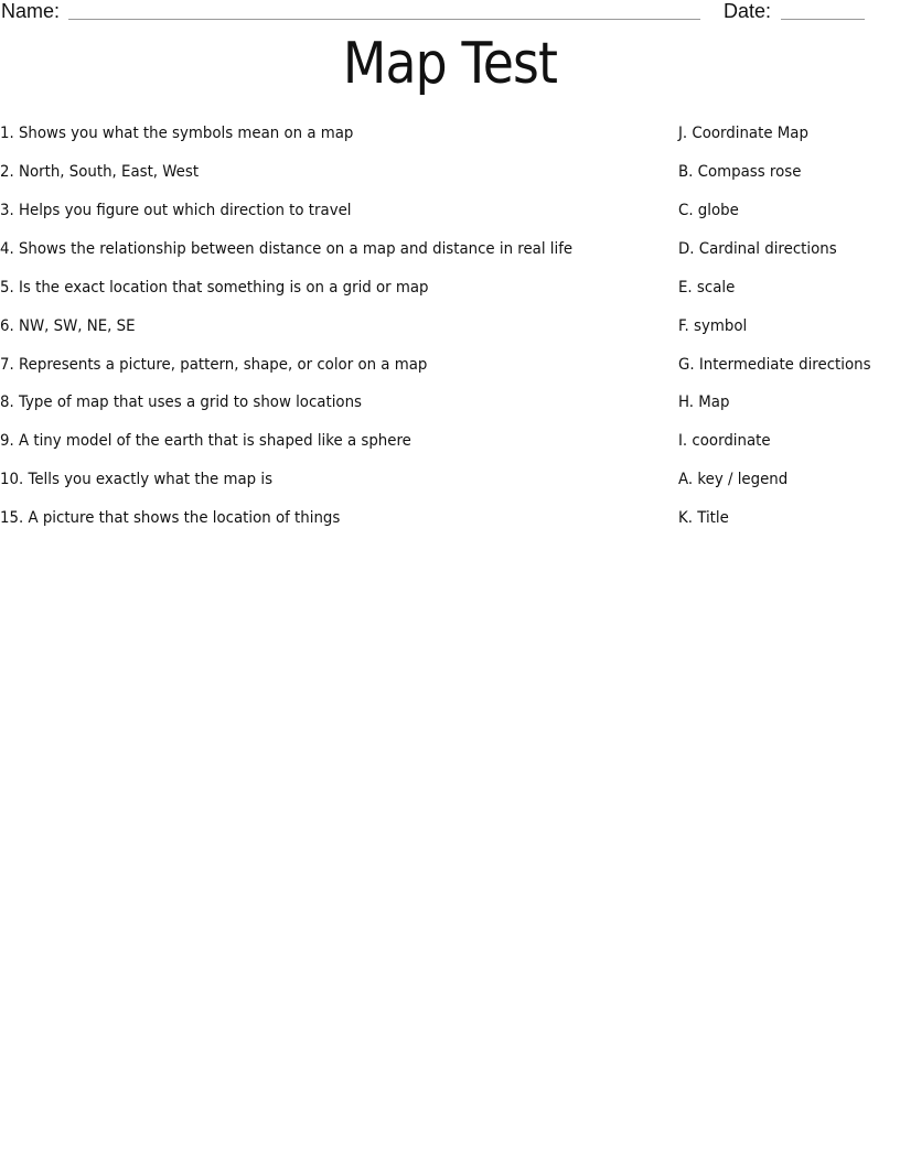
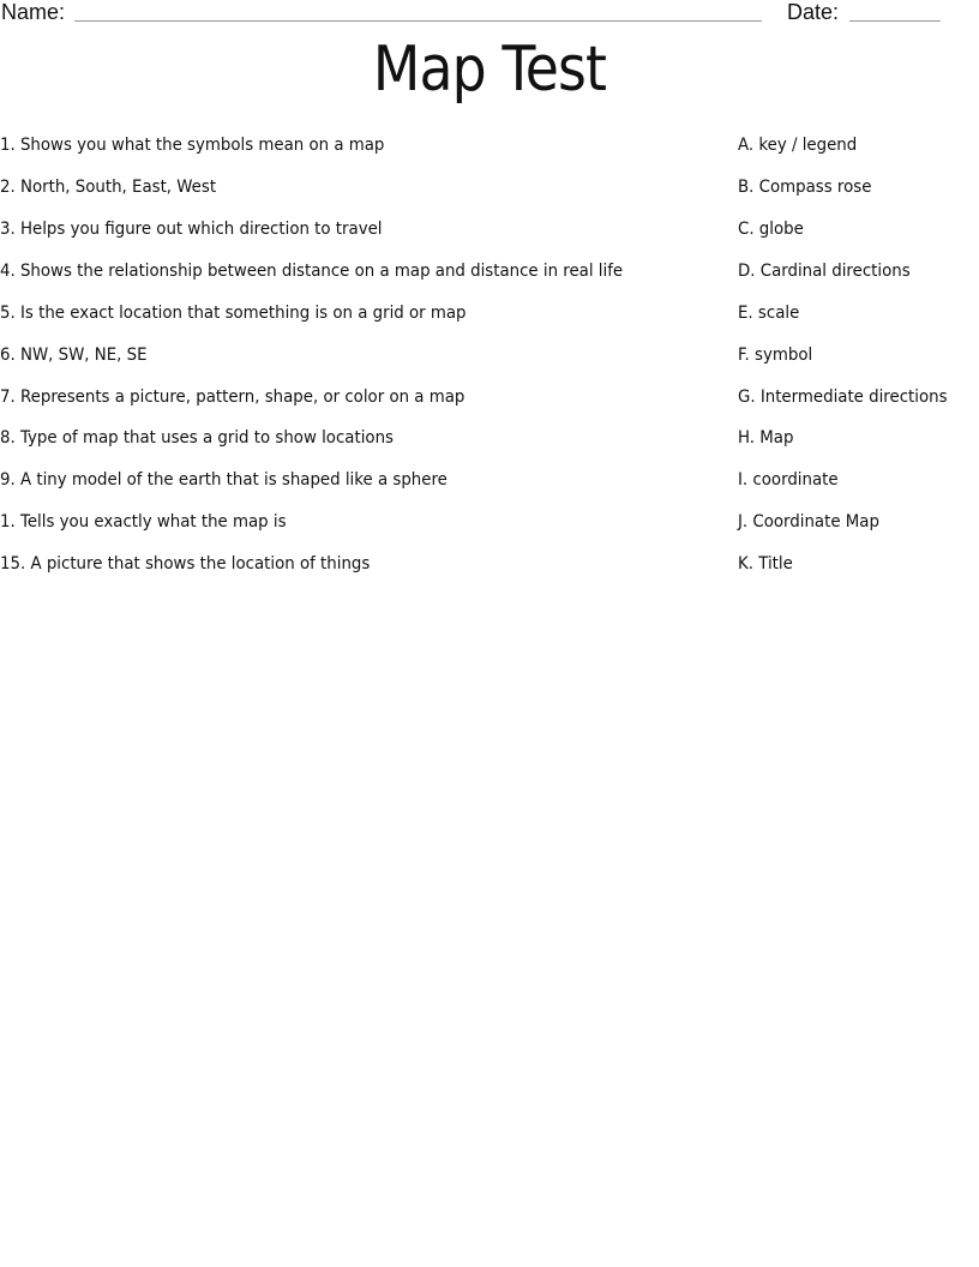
  Name:
  Date:
  Map Test
  1. Shows you what the symbols mean on a map
  2. North, South, East, West
  3. Helps you figure out which direction to travel
  4. Shows the relationship between distance on a map and distance in real life
  5. Is the exact location that something is on a grid or map
  6. NW, SW, NE, SE
  7. Represents a picture, pattern, shape, or color on a map
  8. Type of map that uses a grid to show locations
  9. A tiny model of the earth that is shaped like a sphere
- 10. Tells you exactly what the map is
+ 1. Tells you exactly what the map is
  15. A picture that shows the location of things
- J. Coordinate Map
+ A. key / legend
  B. Compass rose
  C. globe
  D. Cardinal directions
  E. scale
  F. symbol
  G. Intermediate directions
  H. Map
  I. coordinate
- A. key / legend
+ J. Coordinate Map
  K. Title
